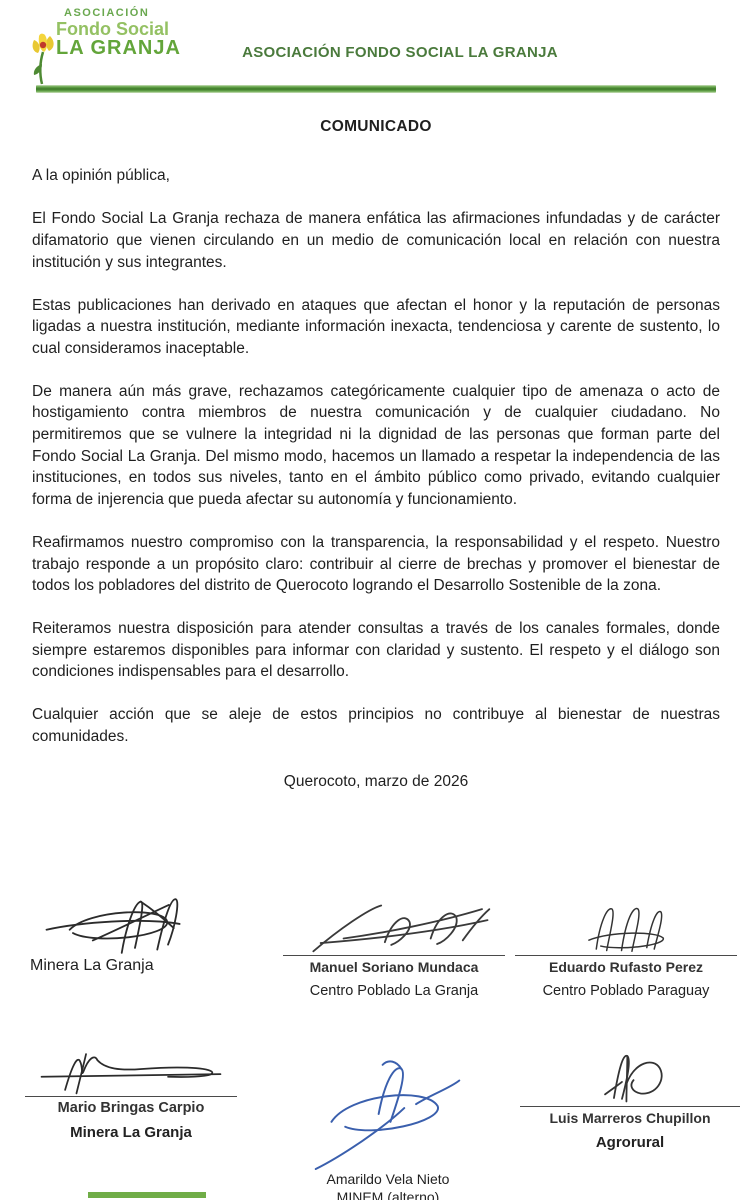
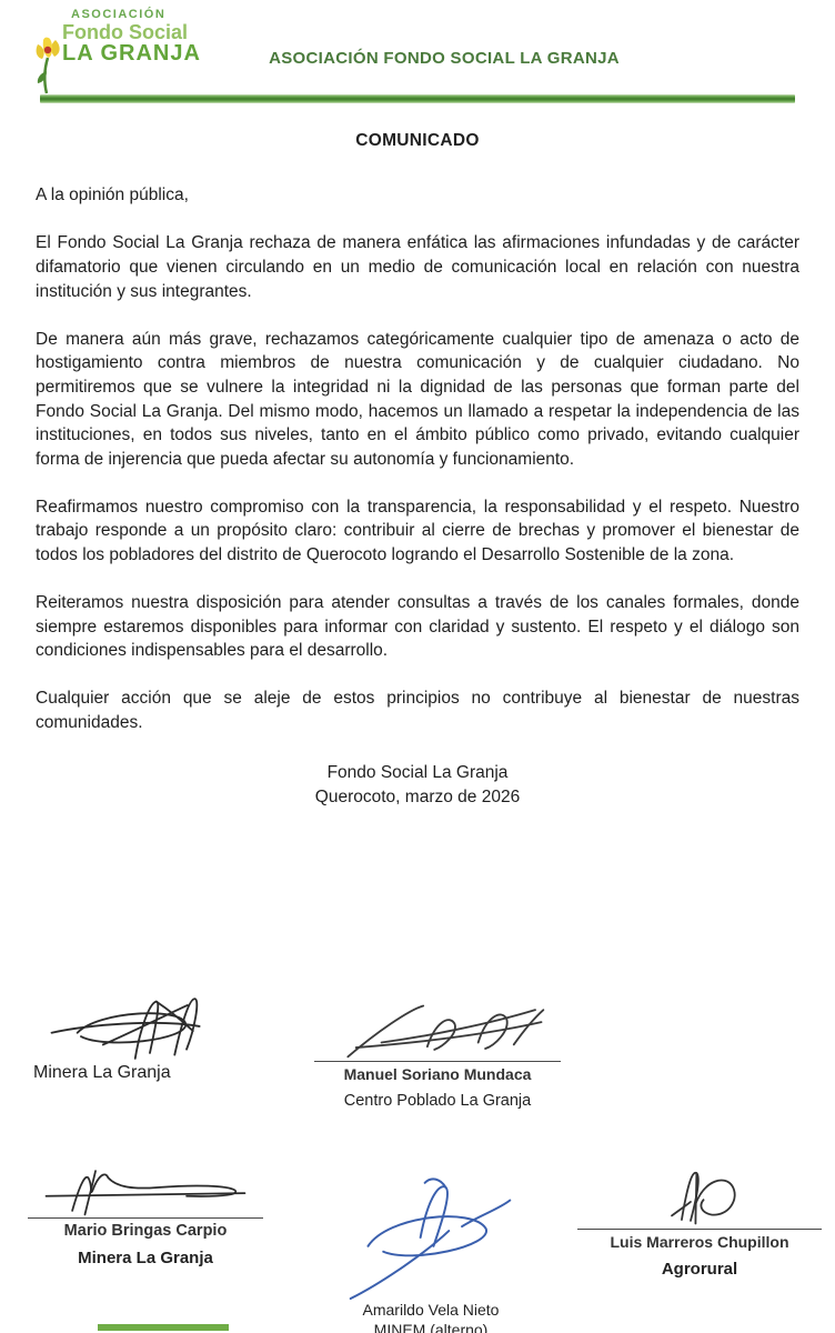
  ASOCIACIÓN
  Fondo Social
  LA GRANJA
  ASOCIACIÓN FONDO SOCIAL LA GRANJA
  COMUNICADO
  A la opinión pública,
  El Fondo Social La Granja rechaza de manera enfática las afirmaciones infundadas y de carácter difamatorio que vienen circulando en un medio de comunicación local en relación con nuestra institución y sus integrantes.
- Estas publicaciones han derivado en ataques que afectan el honor y la reputación de personas ligadas a nuestra institución, mediante información inexacta, tendenciosa y carente de sustento, lo cual consideramos inaceptable.
  De manera aún más grave, rechazamos categóricamente cualquier tipo de amenaza o acto de hostigamiento contra miembros de nuestra comunicación y de cualquier ciudadano. No permitiremos que se vulnere la integridad ni la dignidad de las personas que forman parte del Fondo Social La Granja. Del mismo modo, hacemos un llamado a respetar la independencia de las instituciones, en todos sus niveles, tanto en el ámbito público como privado, evitando cualquier forma de injerencia que pueda afectar su autonomía y funcionamiento.
  Reafirmamos nuestro compromiso con la transparencia, la responsabilidad y el respeto. Nuestro trabajo responde a un propósito claro: contribuir al cierre de brechas y promover el bienestar de todos los pobladores del distrito de Querocoto logrando el Desarrollo Sostenible de la zona.
  Reiteramos nuestra disposición para atender consultas a través de los canales formales, donde siempre estaremos disponibles para informar con claridad y sustento. El respeto y el diálogo son condiciones indispensables para el desarrollo.
  Cualquier acción que se aleje de estos principios no contribuye al bienestar de nuestras comunidades.
+ Fondo Social La Granja
  Querocoto, marzo de 2026
  Minera La Granja
  Manuel Soriano Mundaca
  Centro Poblado La Granja
- Eduardo Rufasto Perez
- Centro Poblado Paraguay
  Mario Bringas Carpio
  Minera La Granja
  Amarildo Vela Nieto
  MINEM (alterno)
  Luis Marreros Chupillon
  Agrorural
